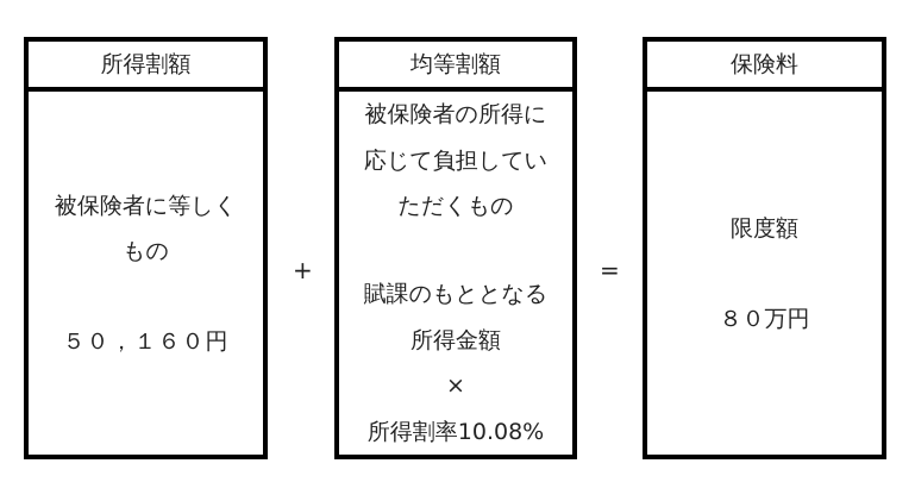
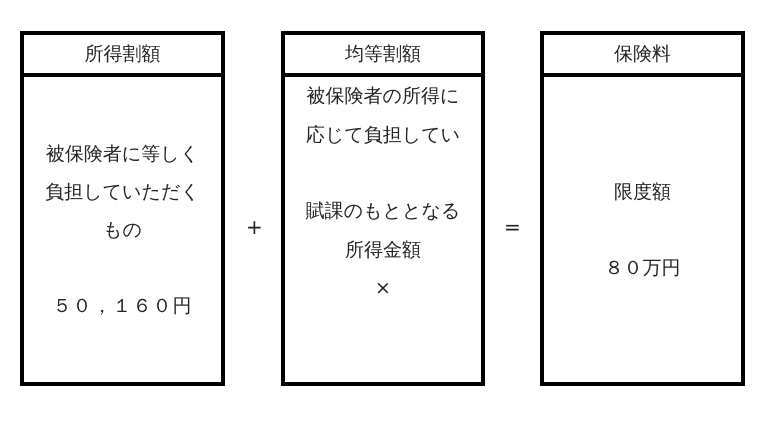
  所得割額
  被保険者に等しく
+ 負担していただく
  もの
  ５０，１６０円
  +
  均等割額
  被保険者の所得に
  応じて負担してい
- ただくもの
  賦課のもととなる
  所得金額
  ×
- 所得割率10.08%
  =
  保険料
  限度額
  ８０万円
